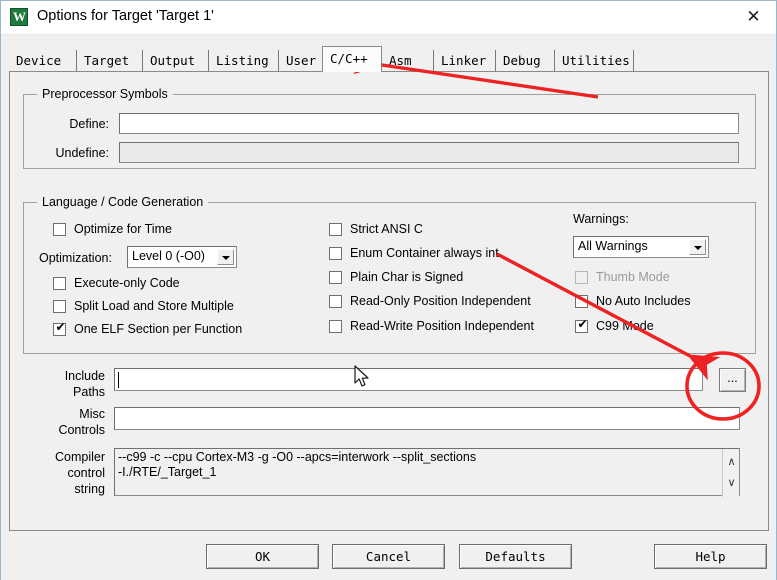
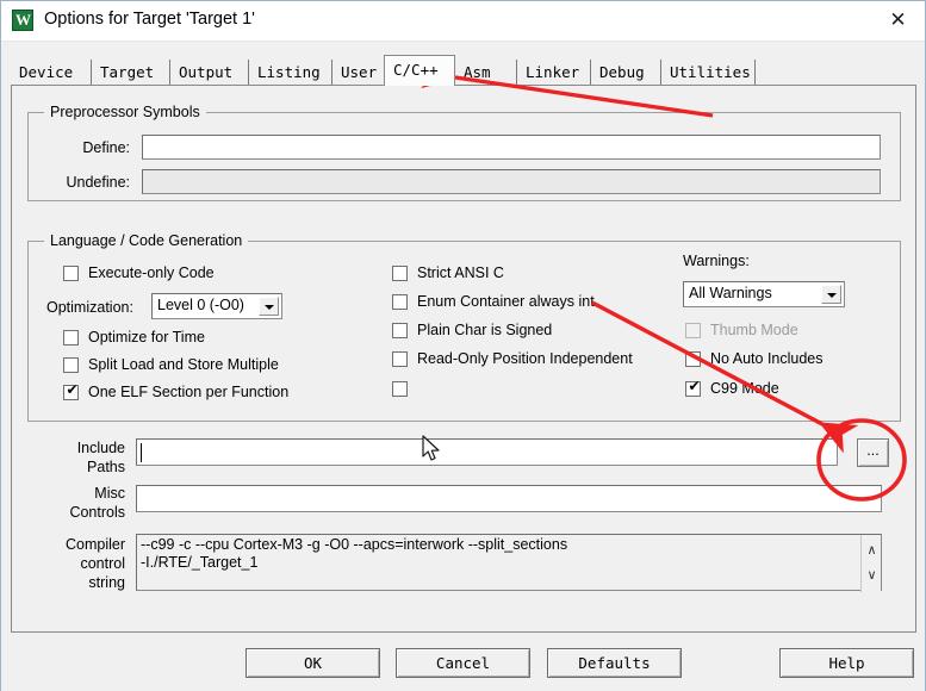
  W
  Options for Target 'Target 1'
  ✕
  Device
  Target
  Output
  Listing
  User
  C/C++
  Asm
  Linker
  Debug
  Utilities
  Preprocessor Symbols
  Define:
  Undefine:
  Language / Code Generation
- Optimize for Time
+ Execute-only Code
  Optimization:
  Level 0 (-O0)
- Execute-only Code
+ Optimize for Time
  Split Load and Store Multiple
  ✔
  One ELF Section per Function
  Strict ANSI C
  Enum Container always int
  Plain Char is Signed
  Read-Only Position Independent
- Read-Write Position Independent
  Warnings:
  All Warnings
  Thumb Mode
  No Auto Includes
  ✔
  C99 Mde
  Include
  Paths
  ...
  Misc
  Controls
  Compiler
  control
  string
  --c99 -c --cpu Cortex-M3 -g -O0 --apcs=interwork --split_sections
  -I./RTE/_Target_1
  ∧
  ∨
  OK
  Cancel
  Defaults
  Help
